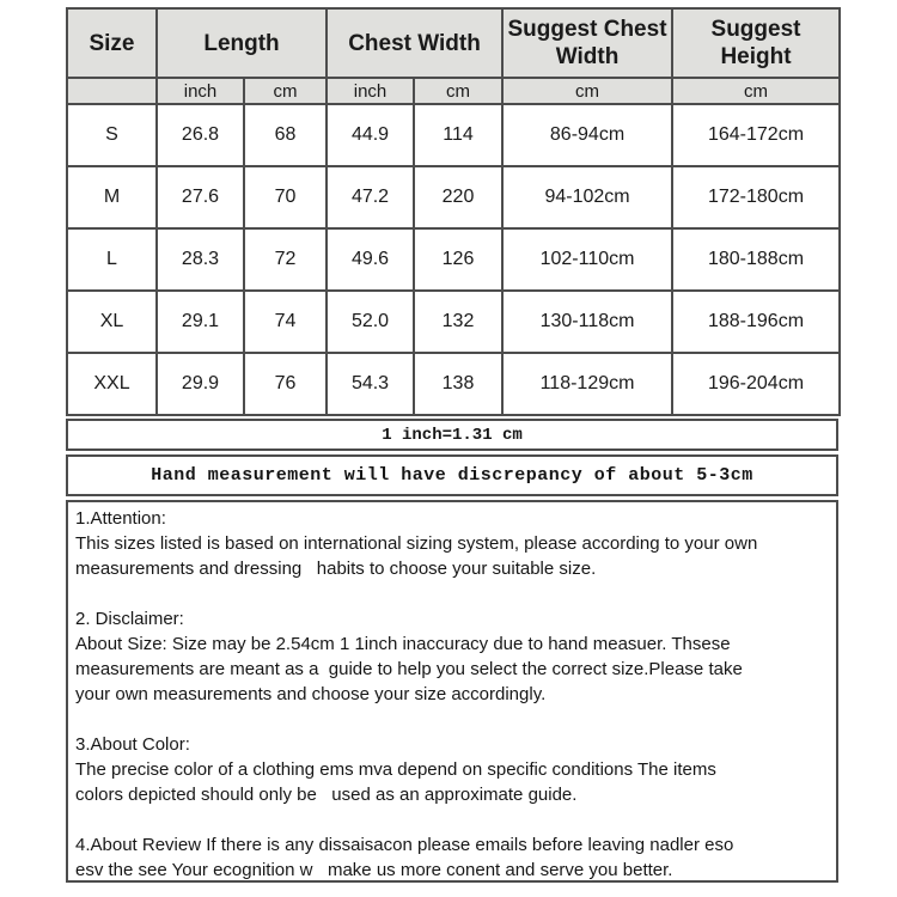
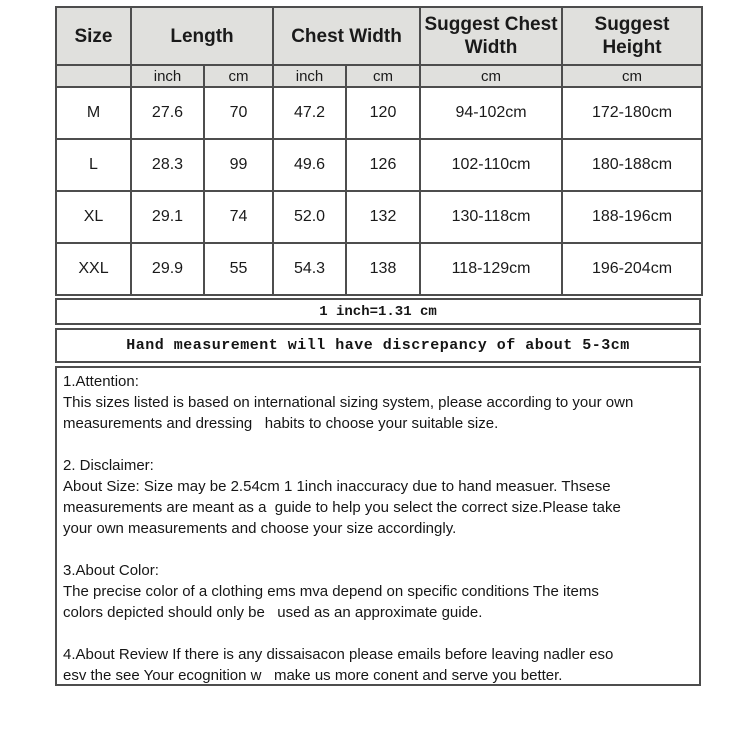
  Size	Length	Chest Width	Suggest Chest Width	Suggest Height
  	inch	cm	inch	cm	cm	cm
- S	26.8	68	44.9	114	86-94cm	164-172cm
- M	27.6	70	47.2	220	94-102cm	172-180cm
+ M	27.6	70	47.2	120	94-102cm	172-180cm
- L	28.3	72	49.6	126	102-110cm	180-188cm
+ L	28.3	99	49.6	126	102-110cm	180-188cm
  XL	29.1	74	52.0	132	130-118cm	188-196cm
- XXL	29.9	76	54.3	138	118-129cm	196-204cm
+ XXL	29.9	55	54.3	138	118-129cm	196-204cm
  1 inch=1.31 cm
  Hand measurement will have discrepancy of about 5-3cm
  1.Attention:
  This sizes listed is based on international sizing system, please according to your own
  measurements and dressing habits to choose your suitable size.
  2. Disclaimer:
  About Size: Size may be 2.54cm 1 1inch inaccuracy due to hand measuer. Thsese
  measurements are meant as a guide to help you select the correct size.Please take
  your own measurements and choose your size accordingly.
  3.About Color:
  The precise color of a clothing ems mva depend on specific conditions The items
  colors depicted should only be used as an approximate guide.
  4.About Review If there is any dissaisacon please emails before leaving nadler eso
  esv the see Your ecognition w make us more conent and serve you better.
